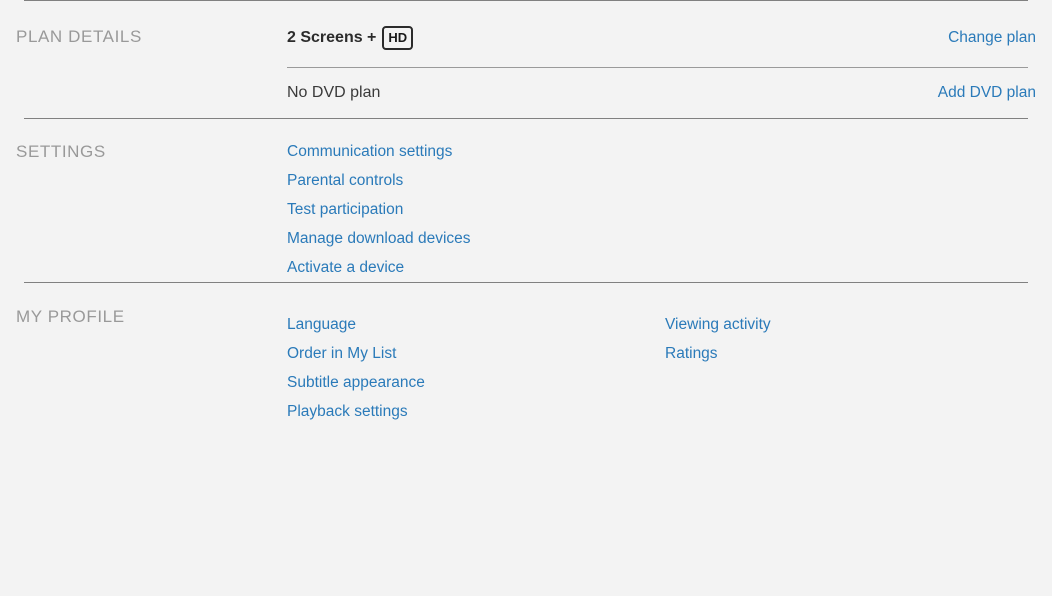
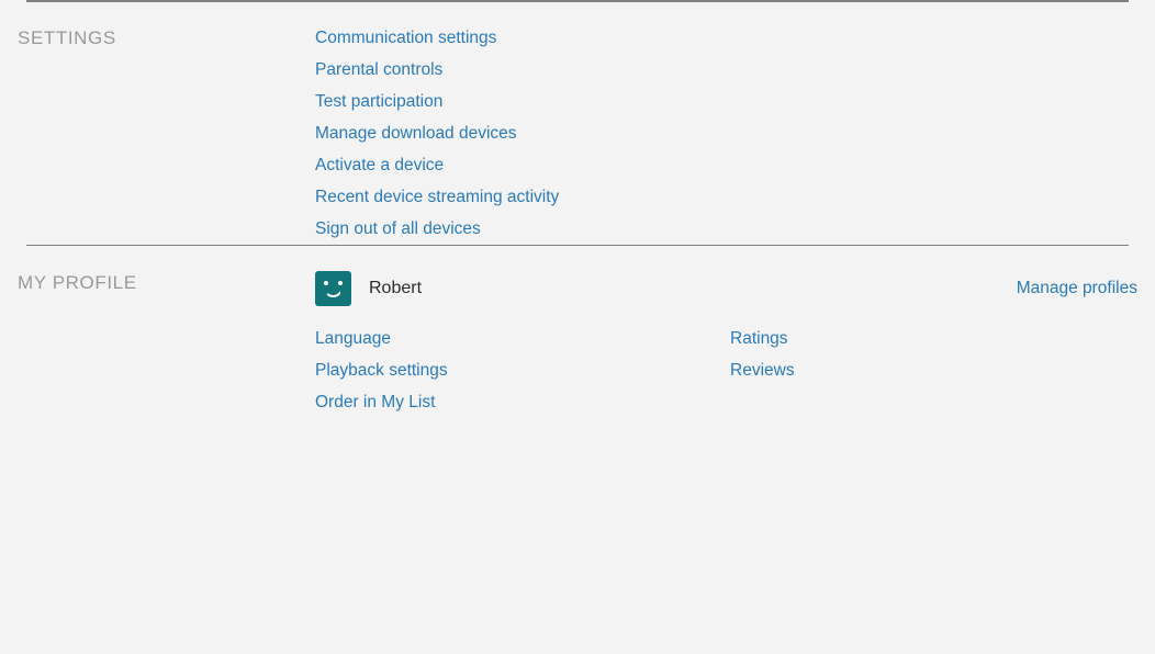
- PLAN DETAILS
- 2 Screens +
- HD
- Change plan
- No DVD plan
- Add DVD plan
  SETTINGS
  Communication settings
  Parental controls
  Test participation
  Manage download devices
  Activate a device
+ Recent device streaming activity
+ Sign out of all devices
  MY PROFILE
+ Robert
+ Manage profiles
  Language
- Order in My List
+ Playback settings
- Subtitle appearance
- Playback settings
+ Order in My List
- Viewing activity
  Ratings
+ Reviews
